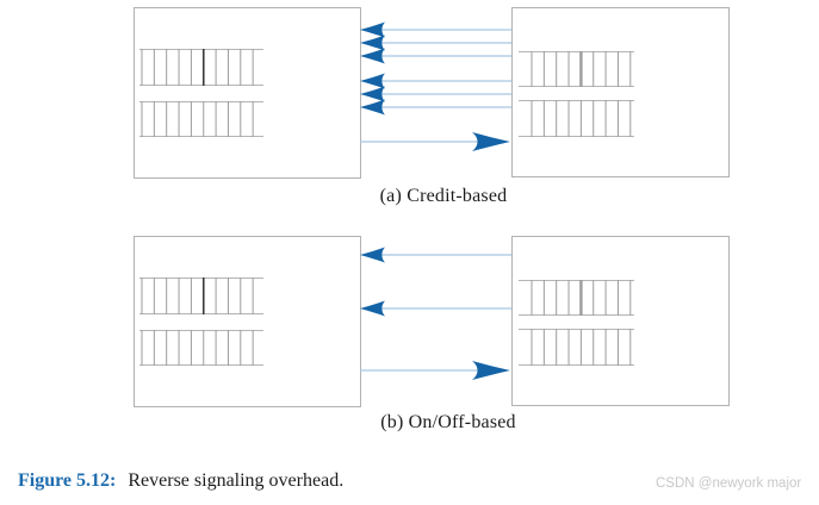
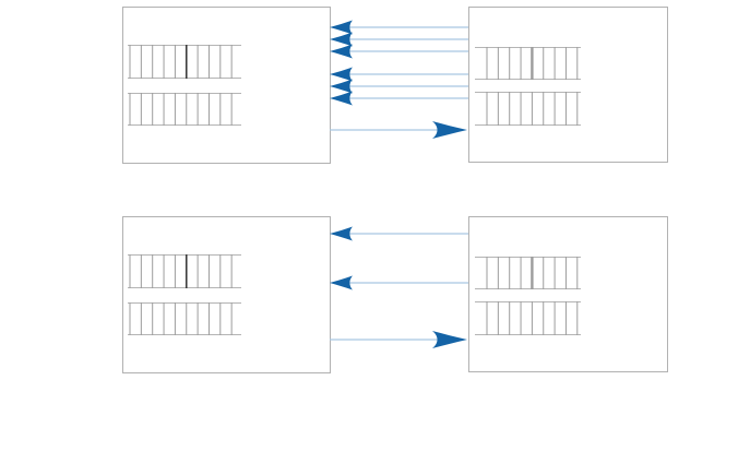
- (a) Credit-based
- (b) On/Off-based
- Figure 5.12: Reverse signaling overhead.
- CSDN @newyork major
